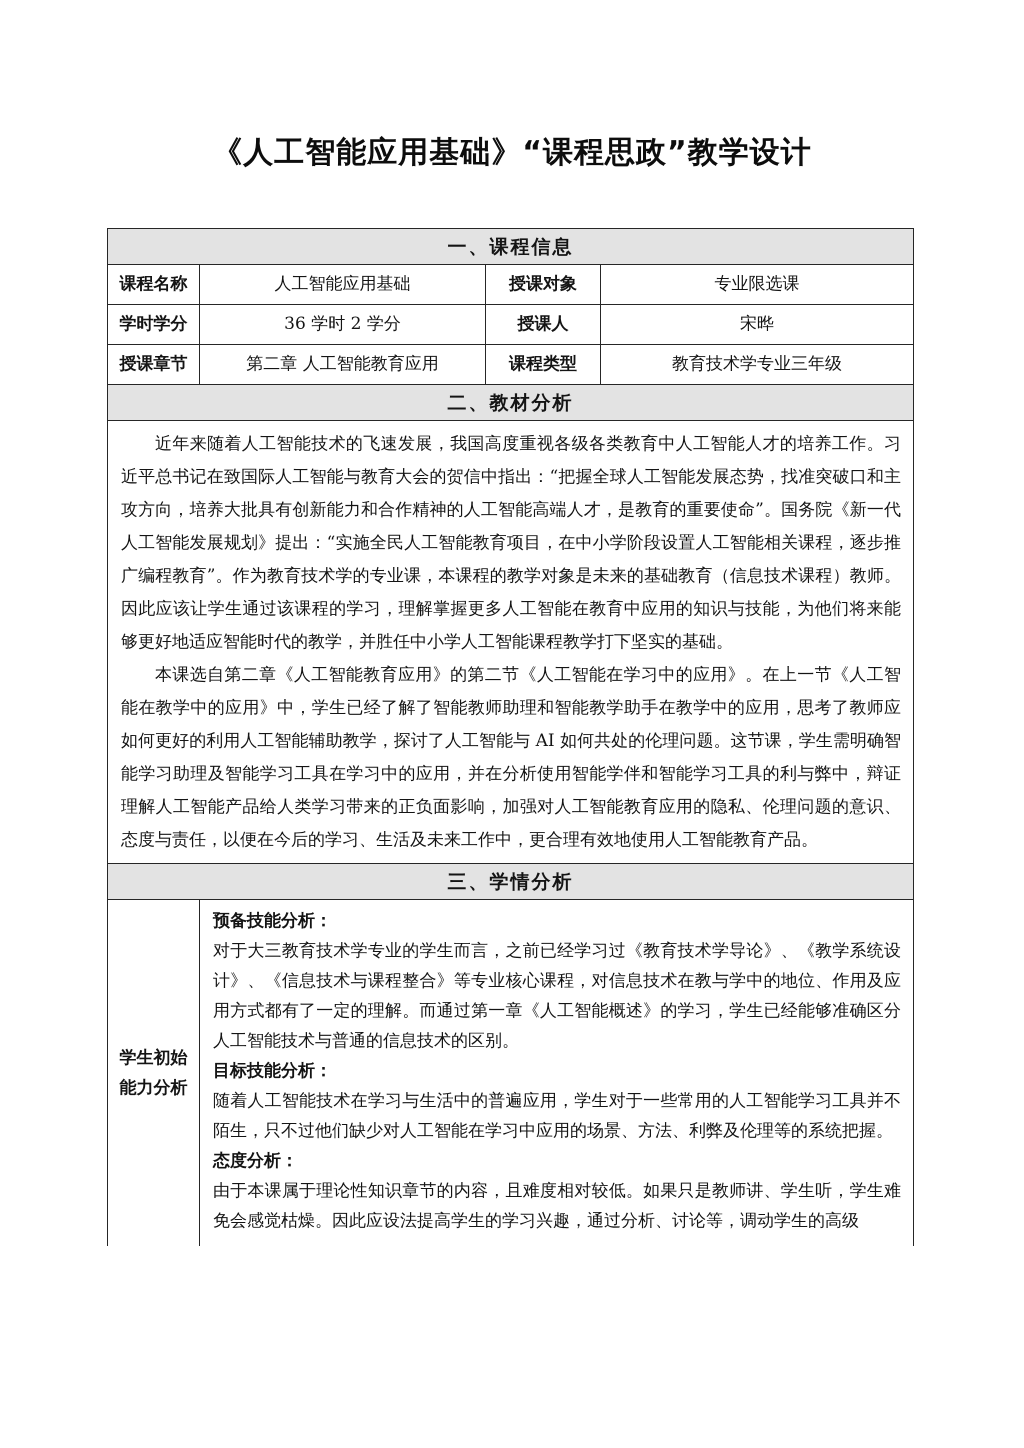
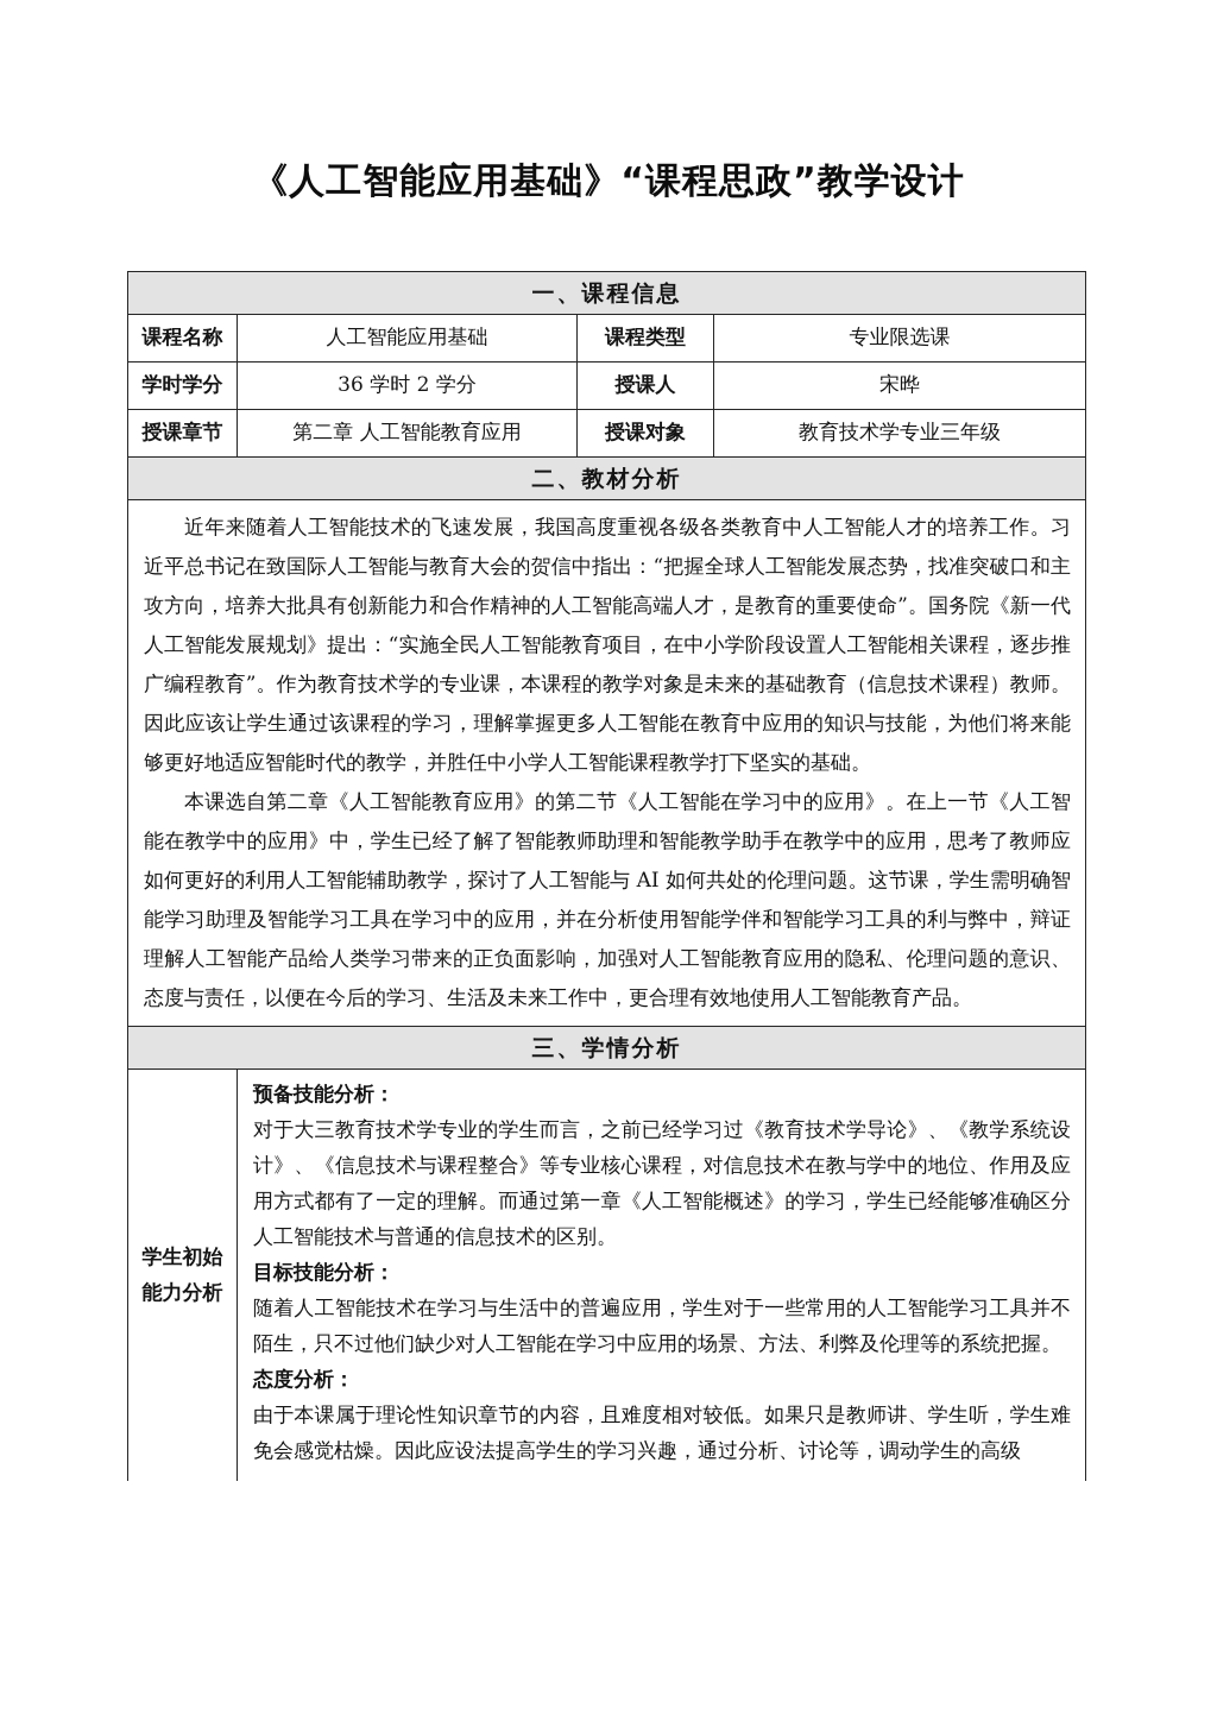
  《人工智能应用基础》“课程思政”教学设计
  一、课程信息
- 课程名称	人工智能应用基础	授课对象	专业限选课
+ 课程名称	人工智能应用基础	课程类型	专业限选课
  学时学分	36 学时 2 学分	授课人	宋晔
- 授课章节	第二章 人工智能教育应用	课程类型	教育技术学专业三年级
+ 授课章节	第二章 人工智能教育应用	授课对象	教育技术学专业三年级
  二、教材分析
  近年来随着人工智能技术的飞速发展，我国高度重视各级各类教育中人工智能人才的培养工作。习近平总书记在致国际人工智能与教育大会的贺信中指出：“把握全球人工智能发展态势，找准突破口和主攻方向，培养大批具有创新能力和合作精神的人工智能高端人才，是教育的重要使命”。国务院《新一代人工智能发展规划》提出：“实施全民人工智能教育项目，在中小学阶段设置人工智能相关课程，逐步推广编程教育”。作为教育技术学的专业课，本课程的教学对象是未来的基础教育（信息技术课程）教师。因此应该让学生通过该课程的学习，理解掌握更多人工智能在教育中应用的知识与技能，为他们将来能够更好地适应智能时代的教学，并胜任中小学人工智能课程教学打下坚实的基础。 本课选自第二章《人工智能教育应用》的第二节《人工智能在学习中的应用》。在上一节《人工智能在教学中的应用》中，学生已经了解了智能教师助理和智能教学助手在教学中的应用，思考了教师应如何更好的利用人工智能辅助教学，探讨了人工智能与 AI 如何共处的伦理问题。这节课，学生需明确智能学习助理及智能学习工具在学习中的应用，并在分析使用智能学伴和智能学习工具的利与弊中，辩证理解人工智能产品给人类学习带来的正负面影响，加强对人工智能教育应用的隐私、伦理问题的意识、态度与责任，以便在今后的学习、生活及未来工作中，更合理有效地使用人工智能教育产品。
  三、学情分析
  学生初始能力分析	预备技能分析： 对于大三教育技术学专业的学生而言，之前已经学习过《教育技术学导论》、《教学系统设计》、《信息技术与课程整合》等专业核心课程，对信息技术在教与学中的地位、作用及应用方式都有了一定的理解。而通过第一章《人工智能概述》的学习，学生已经能够准确区分人工智能技术与普通的信息技术的区别。 目标技能分析： 随着人工智能技术在学习与生活中的普遍应用，学生对于一些常用的人工智能学习工具并不陌生，只不过他们缺少对人工智能在学习中应用的场景、方法、利弊及伦理等的系统把握。 态度分析： 由于本课属于理论性知识章节的内容，且难度相对较低。如果只是教师讲、学生听，学生难免会感觉枯燥。因此应设法提高学生的学习兴趣，通过分析、讨论等，调动学生的高级
